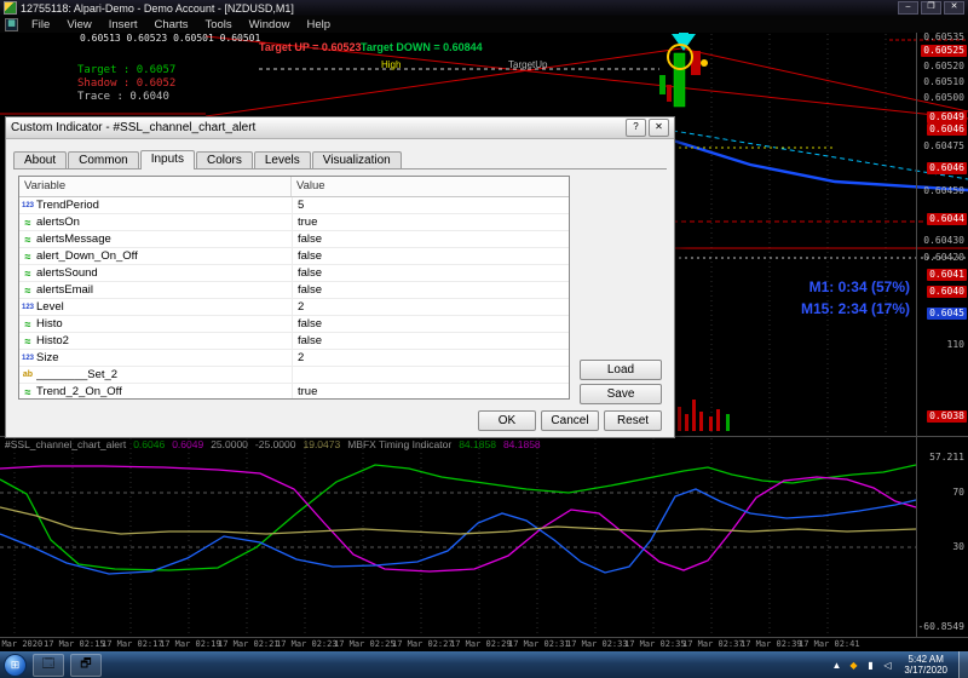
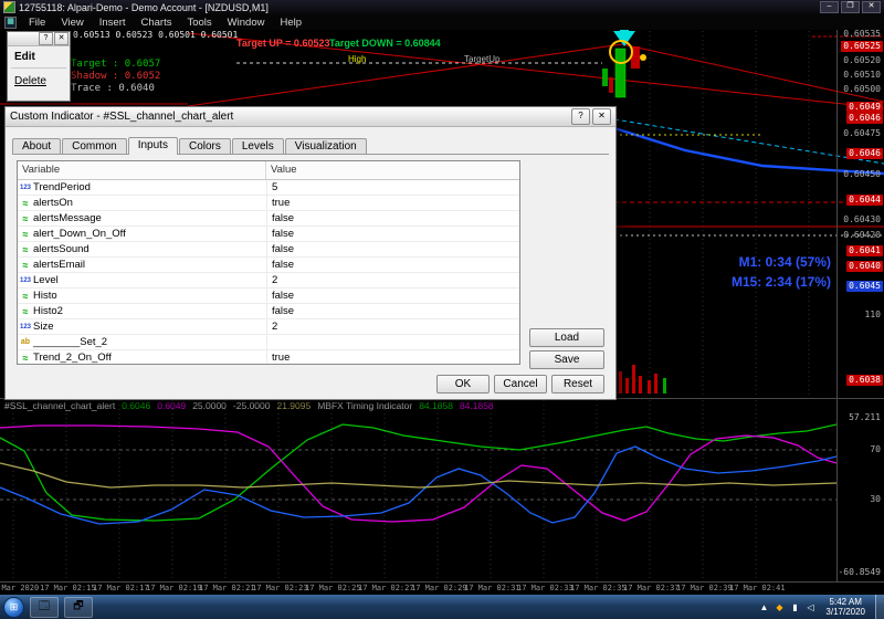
  12755118: Alpari-Demo - Demo Account - [NZDUSD,M1]
  File
  View
  Insert
  Charts
  Tools
  Window
  Help
  0.60513 0.60523 0.60501 0.60501
  Target : 0.6057
  Shadow : 0.6052
  Trace : 0.6040
  Target UP = 0.60523
  Target DOWN = 0.60844
  High
  TargetUp
  M1: 0:34 (57%)
  M15: 2:34 (17%)
  0.60535
  0.60525
  0.60520
  0.60510
  0.60500
  0.6049
  0.6046
  0.60475
  0.6046
  0.60450
  0.6044
  0.60430
  0.60420
  0.6041
  0.6040
  0.6045
  110
  0.6038
  57.211
  70
  30
  -60.8549
  #SSL_channel_chart_alert
  0.6046
  0.6049
  25.0000
  -25.0000
- 19.0473
+ 21.9095
  MBFX Timing Indicator
  84.1858
  84.1858
  Mar 2020
  17 Mar 02:1
  17 Mar 02:1
  17 Mar 02:1
  17 Mar 02:2
  17 Mar 02:2
  17 Mar 02:2
  17 Mar 02:2
  17 Mar 02:2
  17 Mar 02:3
  17 Mar 02:3
  17 Mar 02:3
  17 Mar 02:3
  17 Mar 02:3
  17 Mar 02:41
+ Edit
+ Delete
  Custom Indicator - #SSL_channel_chart_alert
  ?
  ✕
  About
  Common
  Inputs
  Colors
  Levels
  Visualization
  Variable
  Value
  TrendPeriod
  5
  ≈
  alertsOn
  true
  ≈
  alertsMessage
  false
  ≈
  alert_Down_On_Off
  false
  ≈
  alertsSound
  false
  ≈
  alertsEmail
  false
  Level
  2
  ≈
  Histo
  false
  ≈
  Histo2
  false
  Size
  2
  ________Set_2
  ≈
  Trend_2_On_Off
  true
  Load
  Save
  OK
  Cancel
  Reset
  ⊞
  🗔
  🗗
  ▲
  ◆
  ▮
  ◁
  5:42 AM
  3/17/2020
